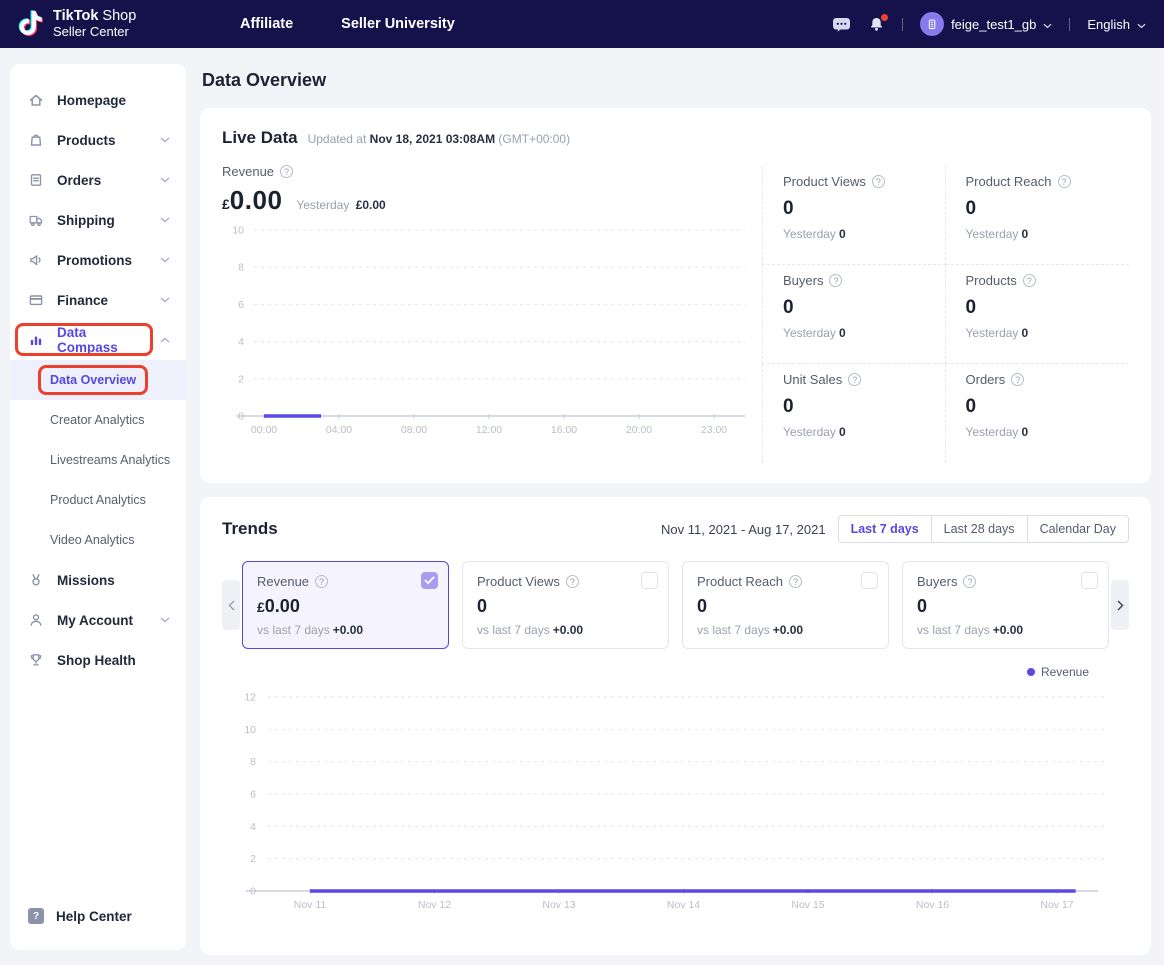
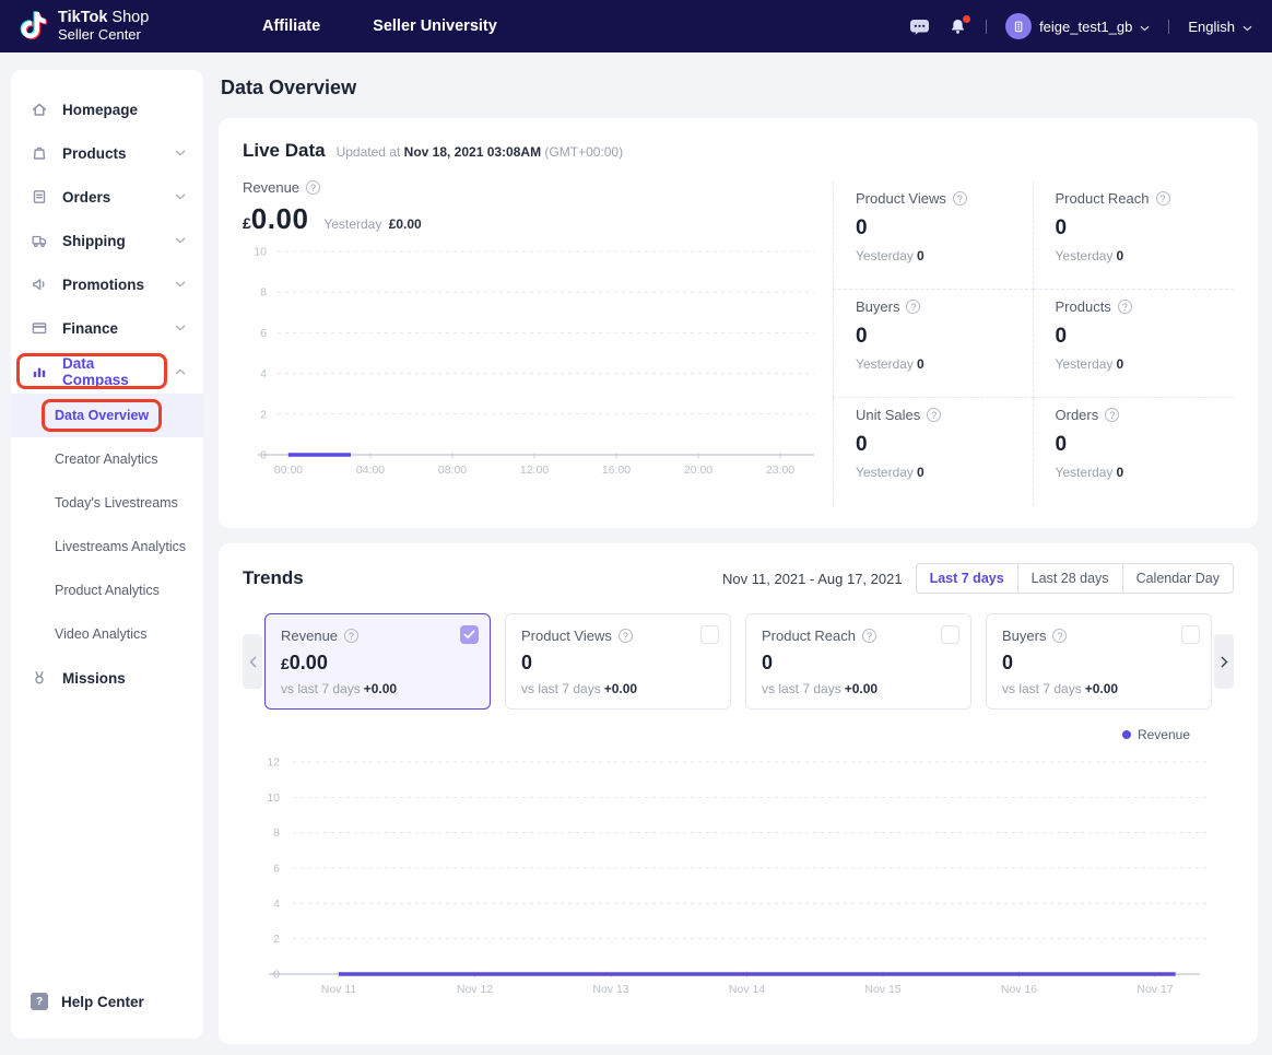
  TikTok Shop
  Seller Center
  Affiliate
  Seller University
  feige_test1_gb
  English
  Homepage
  Products
  Orders
  Shipping
  Promotions
  Finance
  Data Compass
  Data Overview
  Creator Analytics
+ Today's Livestreams
  Livestreams Analytics
  Product Analytics
  Video Analytics
  Missions
- My Account
- Shop Health
  ?
  Help Center
  Data Overview
  Live Data
  Updated at Nov 18, 2021 03:08AM (GMT+00:00)
  Revenue
  ?
  £
  0.00
  Yesterday £0.00
  0
  2
  4
  6
  8
  10
  00:00
  04:00
  08:00
  12:00
  16:00
  20:00
  23:00
  Product Views
  ?
  0
  Yesterday 0
  Product Reach
  ?
  0
  Yesterday 0
  Buyers
  ?
  0
  Yesterday 0
  Products
  ?
  0
  Yesterday 0
  Unit Sales
  ?
  0
  Yesterday 0
  Orders
  ?
  0
  Yesterday 0
  Trends
  Nov 11, 2021 - Aug 17, 2021
  Last 7 days
  Last 28 days
  Calendar Day
  Revenue
  ?
  £
  0.00
  vs last 7 days +0.00
  Product Views
  ?
  0
  vs last 7 days +0.00
  Product Reach
  ?
  0
  vs last 7 days +0.00
  Buyers
  ?
  0
  vs last 7 days +0.00
  Revenue
  0
  2
  4
  6
  8
  10
  12
  Nov 11
  Nov 12
  Nov 13
  Nov 14
  Nov 15
  Nov 16
  Nov 17
